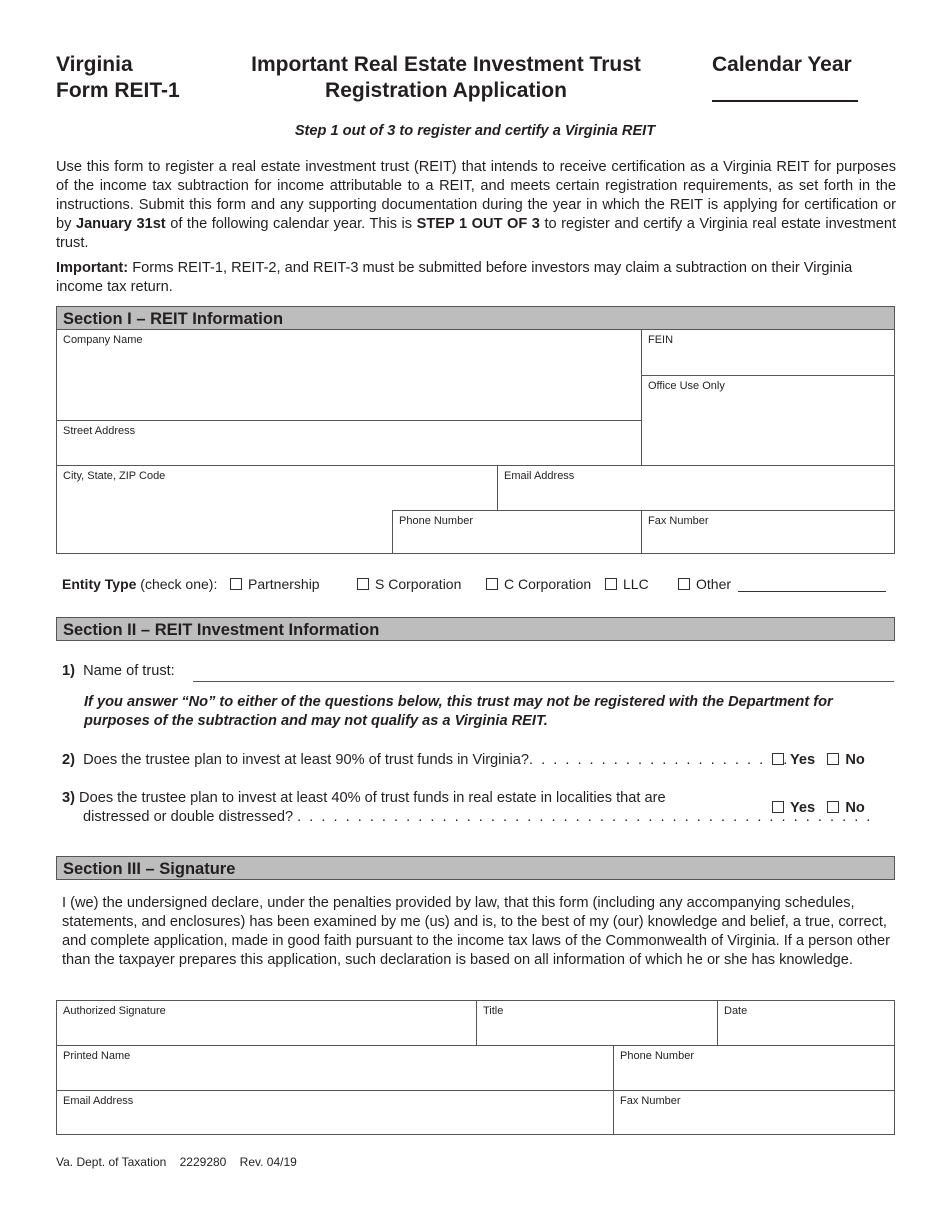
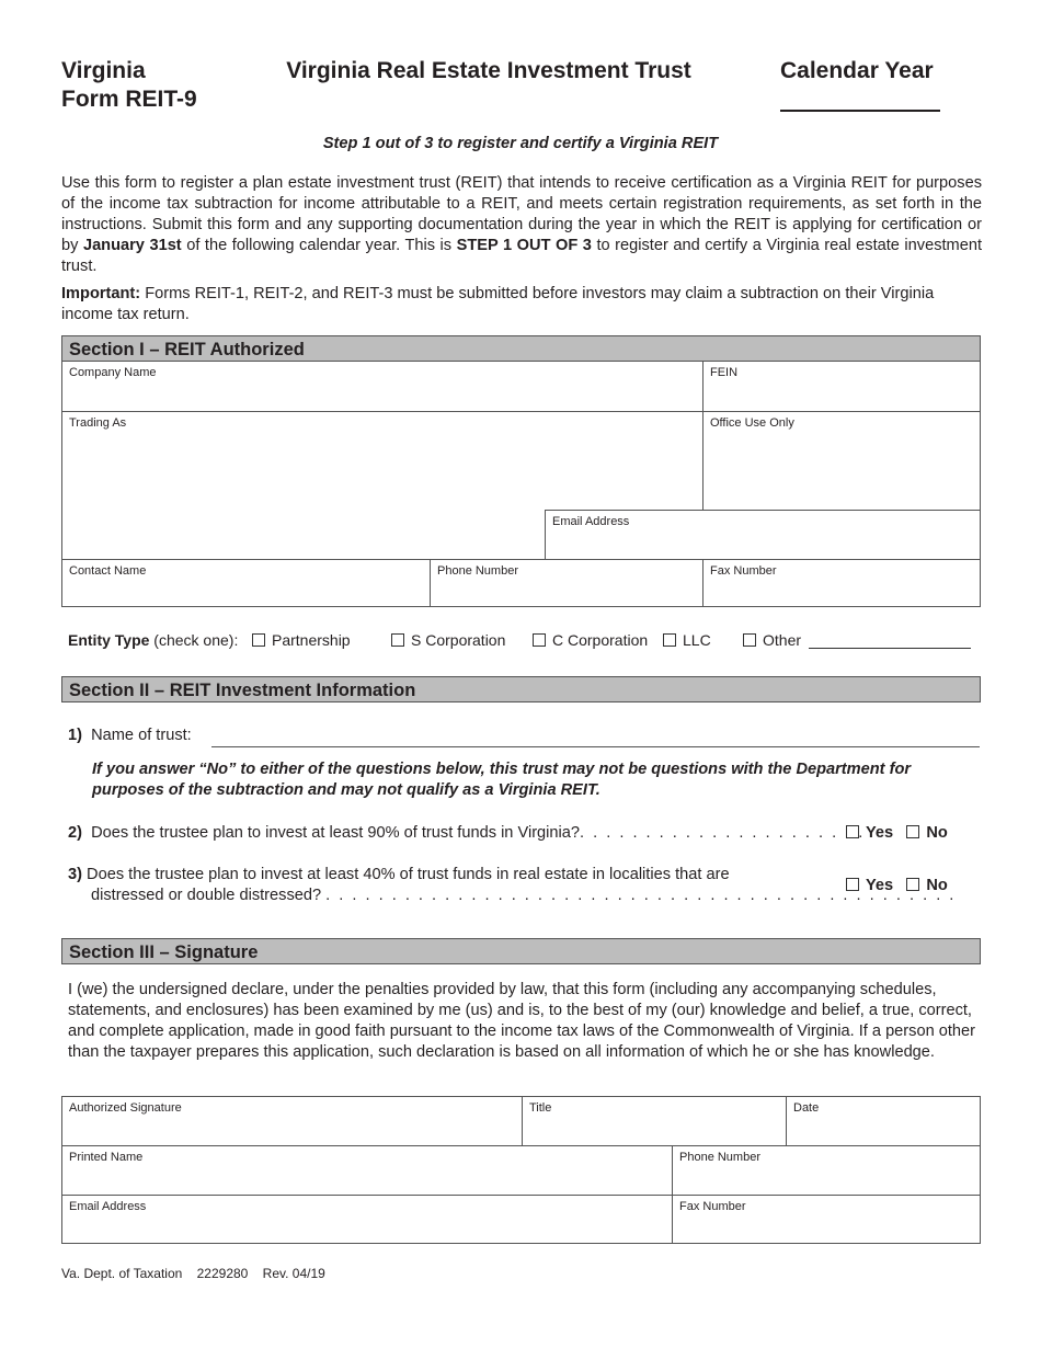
  Virginia
- Form REIT-1
+ Form REIT-9
- Important Real Estate Investment Trust
+ Virginia Real Estate Investment Trust
- Registration Application
  Calendar Year
  Step 1 out of 3 to register and certify a Virginia REIT
- Use this form to register a real estate investment trust (REIT) that intends to receive certification as a Virginia REIT for purposes of the income tax subtraction for income attributable to a REIT, and meets certain registration requirements, as set forth in the instructions. Submit this form and any supporting documentation during the year in which the REIT is applying for certification or by January 31st of the following calendar year. This is STEP 1 OUT OF 3 to register and certify a Virginia real estate investment trust.
+ Use this form to register a plan estate investment trust (REIT) that intends to receive certification as a Virginia REIT for purposes of the income tax subtraction for income attributable to a REIT, and meets certain registration requirements, as set forth in the instructions. Submit this form and any supporting documentation during the year in which the REIT is applying for certification or by January 31st of the following calendar year. This is STEP 1 OUT OF 3 to register and certify a Virginia real estate investment trust.
  Important: Forms REIT-1, REIT-2, and REIT-3 must be submitted before investors may claim a subtraction on their Virginia income tax return.
- Section I – REIT Information
+ Section I – REIT Authorized
  Company Name
  FEIN
+ Trading As
  Office Use Only
- Street Address
- City, State, ZIP Code
  Email Address
+ Contact Name
  Phone Number
  Fax Number
  Entity Type (check one):
  Partnership
  S Corporation
  C Corporation
  LLC
  Other
  Section II – REIT Investment Information
  1) Name of trust:
- If you answer “No” to either of the questions below, this trust may not be registered with the Department for purposes of the subtraction and may not qualify as a Virginia REIT.
+ If you answer “No” to either of the questions below, this trust may not be questions with the Department for purposes of the subtraction and may not qualify as a Virginia REIT.
  2) Does the trustee plan to invest at least 90% of trust funds in Virginia?. . . . . . . . . . . . . . . . . . . . .
  Yes No
  3) Does the trustee plan to invest at least 40% of trust funds in real estate in localities that are
  distressed or double distressed? . . . . . . . . . . . . . . . . . . . . . . . . . . . . . . . . . . . . . . . . . . . . . . . .
  Yes No
  Section III – Signature
  I (we) the undersigned declare, under the penalties provided by law, that this form (including any accompanying schedules, statements, and enclosures) has been examined by me (us) and is, to the best of my (our) knowledge and belief, a true, correct, and complete application, made in good faith pursuant to the income tax laws of the Commonwealth of Virginia. If a person other than the taxpayer prepares this application, such declaration is based on all information of which he or she has knowledge.
  Authorized Signature
  Title
  Date
  Printed Name
  Phone Number
  Email Address
  Fax Number
  Va. Dept. of Taxation 2229280 Rev. 04/19
